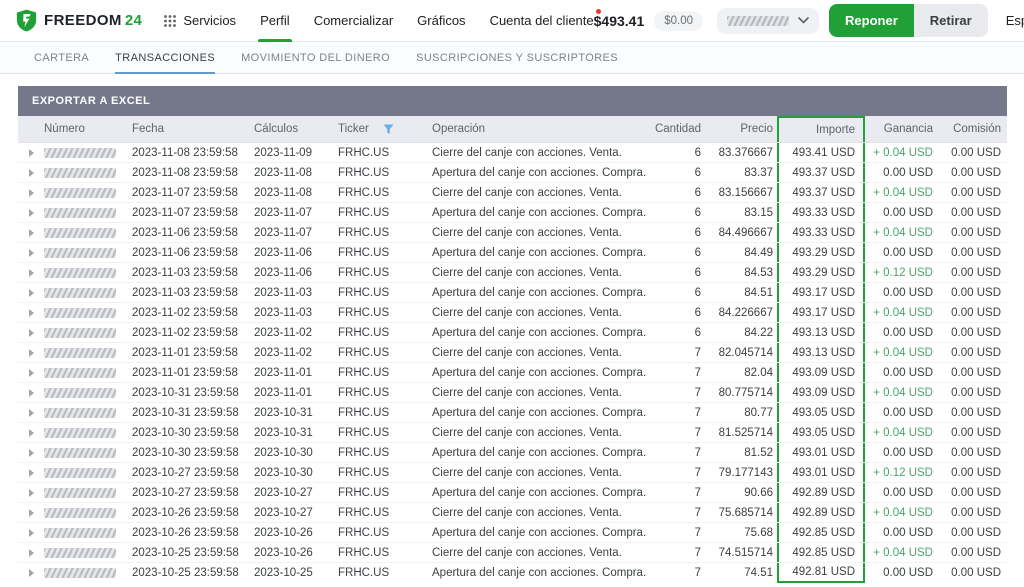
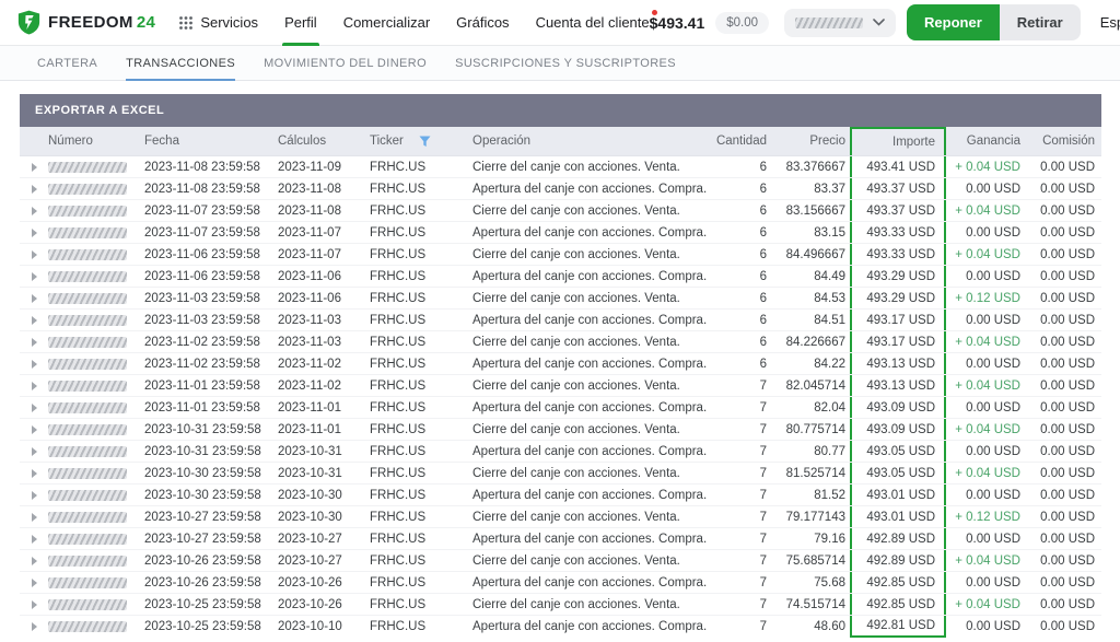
  FREEDOM 24
  Servicios
  Perfil
  Comercializar
  Gráficos
  Cuenta del cliente
  $493.41
  $0.00
  Reponer
  Retirar
  CARTERA
  TRANSACCIONES
  MOVIMIENTO DEL DINERO
  SUSCRIPCIONES Y SUSCRIPTORES
  EXPORTAR A EXCEL
  Número
  Fecha
  Cálculos
  Ticker
  Operación
  Cantidad
  Precio
  Importe
  Ganancia
  Comisión
  2023-11-08 23:59:58
  2023-11-09
  FRHC.US
  Cierre del canje con acciones. Venta.
  6
  83.376667
  493.41 USD
  + 0.04 USD
  0.00 USD
  2023-11-08 23:59:58
  2023-11-08
  FRHC.US
  Apertura del canje con acciones. Compra.
  6
  83.37
  493.37 USD
  0.00 USD
  0.00 USD
  2023-11-07 23:59:58
  2023-11-08
  FRHC.US
  Cierre del canje con acciones. Venta.
  6
  83.156667
  493.37 USD
  + 0.04 USD
  0.00 USD
  2023-11-07 23:59:58
  2023-11-07
  FRHC.US
  Apertura del canje con acciones. Compra.
  6
  83.15
  493.33 USD
  0.00 USD
  0.00 USD
  2023-11-06 23:59:58
  2023-11-07
  FRHC.US
  Cierre del canje con acciones. Venta.
  6
  84.496667
  493.33 USD
  + 0.04 USD
  0.00 USD
  2023-11-06 23:59:58
  2023-11-06
  FRHC.US
  Apertura del canje con acciones. Compra.
  6
  84.49
  493.29 USD
  0.00 USD
  0.00 USD
  2023-11-03 23:59:58
  2023-11-06
  FRHC.US
  Cierre del canje con acciones. Venta.
  6
  84.53
  493.29 USD
  + 0.12 USD
  0.00 USD
  2023-11-03 23:59:58
  2023-11-03
  FRHC.US
  Apertura del canje con acciones. Compra.
  6
  84.51
  493.17 USD
  0.00 USD
  0.00 USD
  2023-11-02 23:59:58
  2023-11-03
  FRHC.US
  Cierre del canje con acciones. Venta.
  6
  84.226667
  493.17 USD
  + 0.04 USD
  0.00 USD
  2023-11-02 23:59:58
  2023-11-02
  FRHC.US
  Apertura del canje con acciones. Compra.
  6
  84.22
  493.13 USD
  0.00 USD
  0.00 USD
  2023-11-01 23:59:58
  2023-11-02
  FRHC.US
  Cierre del canje con acciones. Venta.
  7
  82.045714
  493.13 USD
  + 0.04 USD
  0.00 USD
  2023-11-01 23:59:58
  2023-11-01
  FRHC.US
  Apertura del canje con acciones. Compra.
  7
  82.04
  493.09 USD
  0.00 USD
  0.00 USD
  2023-10-31 23:59:58
  2023-11-01
  FRHC.US
  Cierre del canje con acciones. Venta.
  7
  80.775714
  493.09 USD
  + 0.04 USD
  0.00 USD
  2023-10-31 23:59:58
  2023-10-31
  FRHC.US
  Apertura del canje con acciones. Compra.
  7
  80.77
  493.05 USD
  0.00 USD
  0.00 USD
  2023-10-30 23:59:58
  2023-10-31
  FRHC.US
  Cierre del canje con acciones. Venta.
  7
  81.525714
  493.05 USD
  + 0.04 USD
  0.00 USD
  2023-10-30 23:59:58
  2023-10-30
  FRHC.US
  Apertura del canje con acciones. Compra.
  7
  81.52
  493.01 USD
  0.00 USD
  0.00 USD
  2023-10-27 23:59:58
  2023-10-30
  FRHC.US
  Cierre del canje con acciones. Venta.
  7
  79.177143
  493.01 USD
  + 0.12 USD
  0.00 USD
  2023-10-27 23:59:58
  2023-10-27
  FRHC.US
  Apertura del canje con acciones. Compra.
  7
- 90.66
+ 79.16
  492.89 USD
  0.00 USD
  0.00 USD
  2023-10-26 23:59:58
  2023-10-27
  FRHC.US
  Cierre del canje con acciones. Venta.
  7
  75.685714
  492.89 USD
  + 0.04 USD
  0.00 USD
  2023-10-26 23:59:58
  2023-10-26
  FRHC.US
  Apertura del canje con acciones. Compra.
  7
  75.68
  492.85 USD
  0.00 USD
  0.00 USD
  2023-10-25 23:59:58
  2023-10-26
  FRHC.US
  Cierre del canje con acciones. Venta.
  7
  74.515714
  492.85 USD
  + 0.04 USD
  0.00 USD
  2023-10-25 23:59:58
- 2023-10-25
+ 2023-10-10
  FRHC.US
  Apertura del canje con acciones. Compra.
  7
- 74.51
+ 48.60
  492.81 USD
  0.00 USD
  0.00 USD
